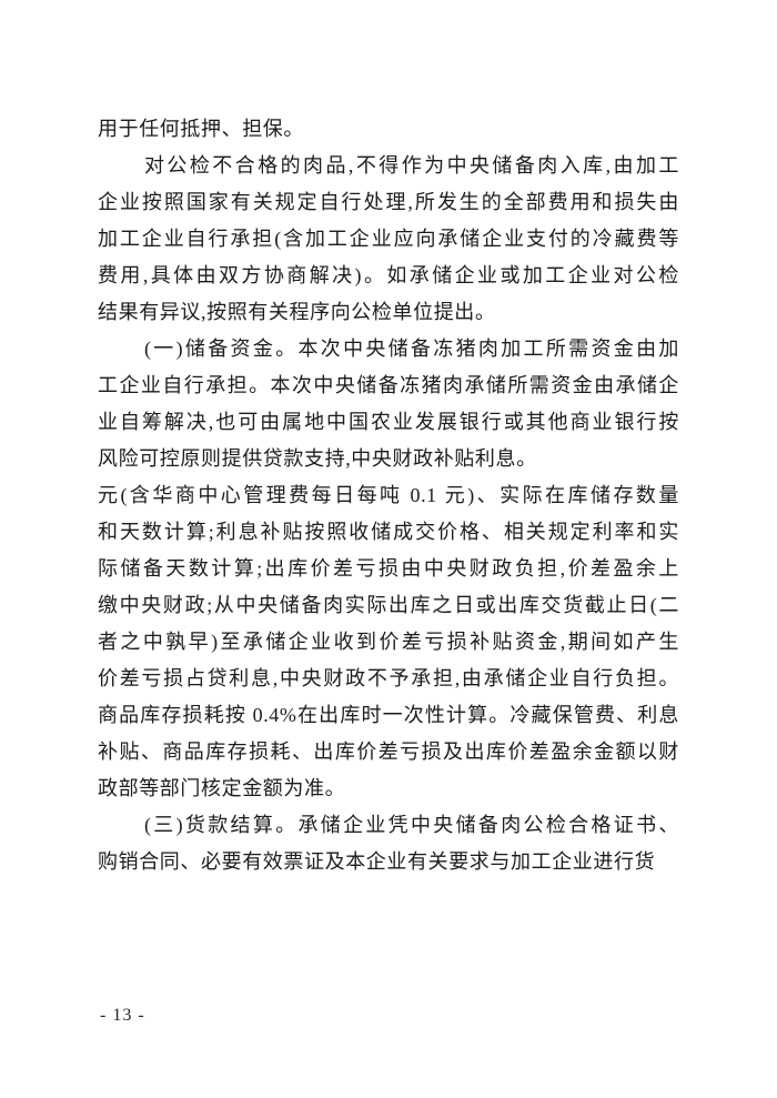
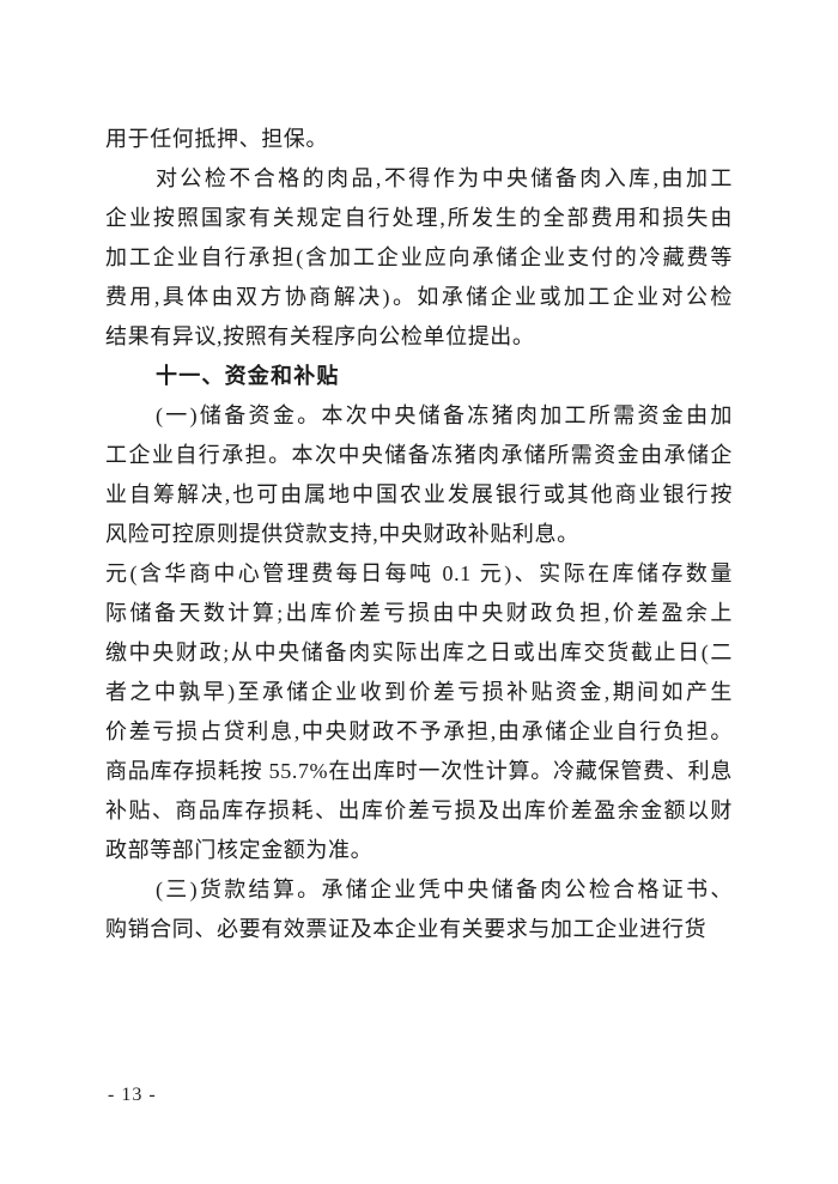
  用于任何抵押、担保。
  对公检不合格的肉品,不得作为中央储备肉入库,由加工
  企业按照国家有关规定自行处理,所发生的全部费用和损失由
  加工企业自行承担(含加工企业应向承储企业支付的冷藏费等
  费用,具体由双方协商解决)。如承储企业或加工企业对公检
  结果有异议,按照有关程序向公检单位提出。
+ 十一、资金和补贴
  (一)储备资金。本次中央储备冻猪肉加工所需资金由加
  工企业自行承担。本次中央储备冻猪肉承储所需资金由承储企
  业自筹解决,也可由属地中国农业发展银行或其他商业银行按
  风险可控原则提供贷款支持,中央财政补贴利息。
  元(含华商中心管理费每日每吨 0.1 元)、实际在库储存数量
- 和天数计算;利息补贴按照收储成交价格、相关规定利率和实
  际储备天数计算;出库价差亏损由中央财政负担,价差盈余上
  缴中央财政;从中央储备肉实际出库之日或出库交货截止日(二
  者之中孰早)至承储企业收到价差亏损补贴资金,期间如产生
  价差亏损占贷利息,中央财政不予承担,由承储企业自行负担。
- 商品库存损耗按 0.4%在出库时一次性计算。冷藏保管费、利息
+ 商品库存损耗按 55.7%在出库时一次性计算。冷藏保管费、利息
  补贴、商品库存损耗、出库价差亏损及出库价差盈余金额以财
  政部等部门核定金额为准。
  (三)货款结算。承储企业凭中央储备肉公检合格证书、
  购销合同、必要有效票证及本企业有关要求与加工企业进行货
  - 13 -
